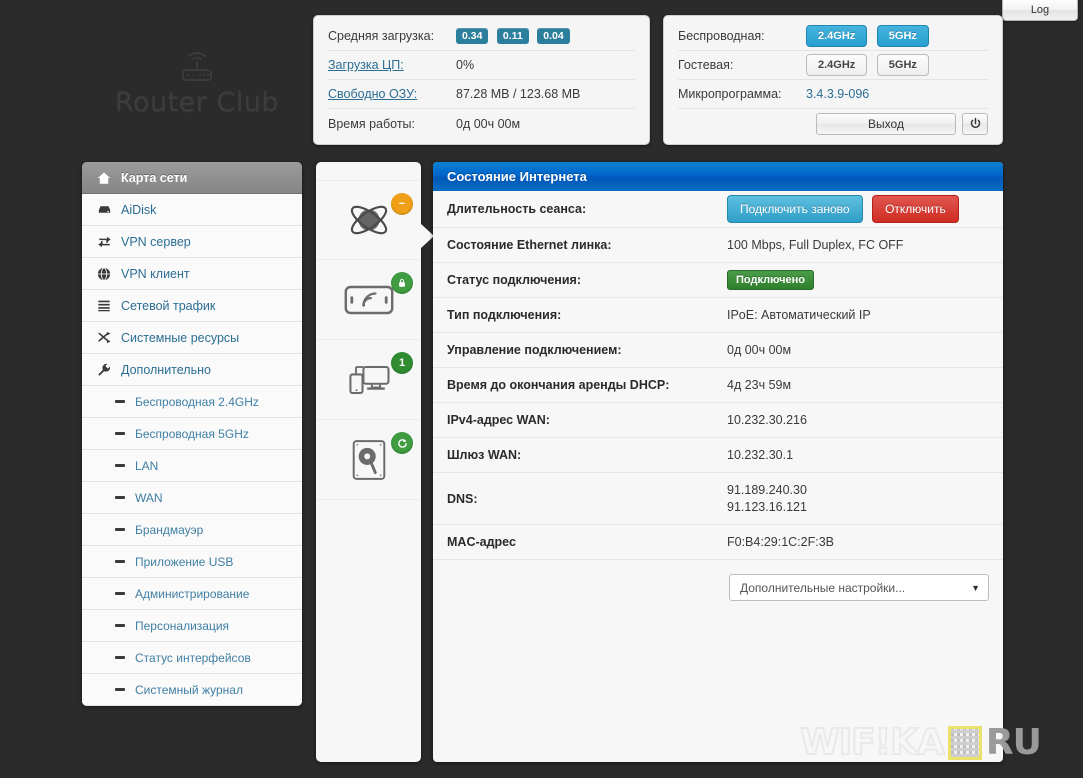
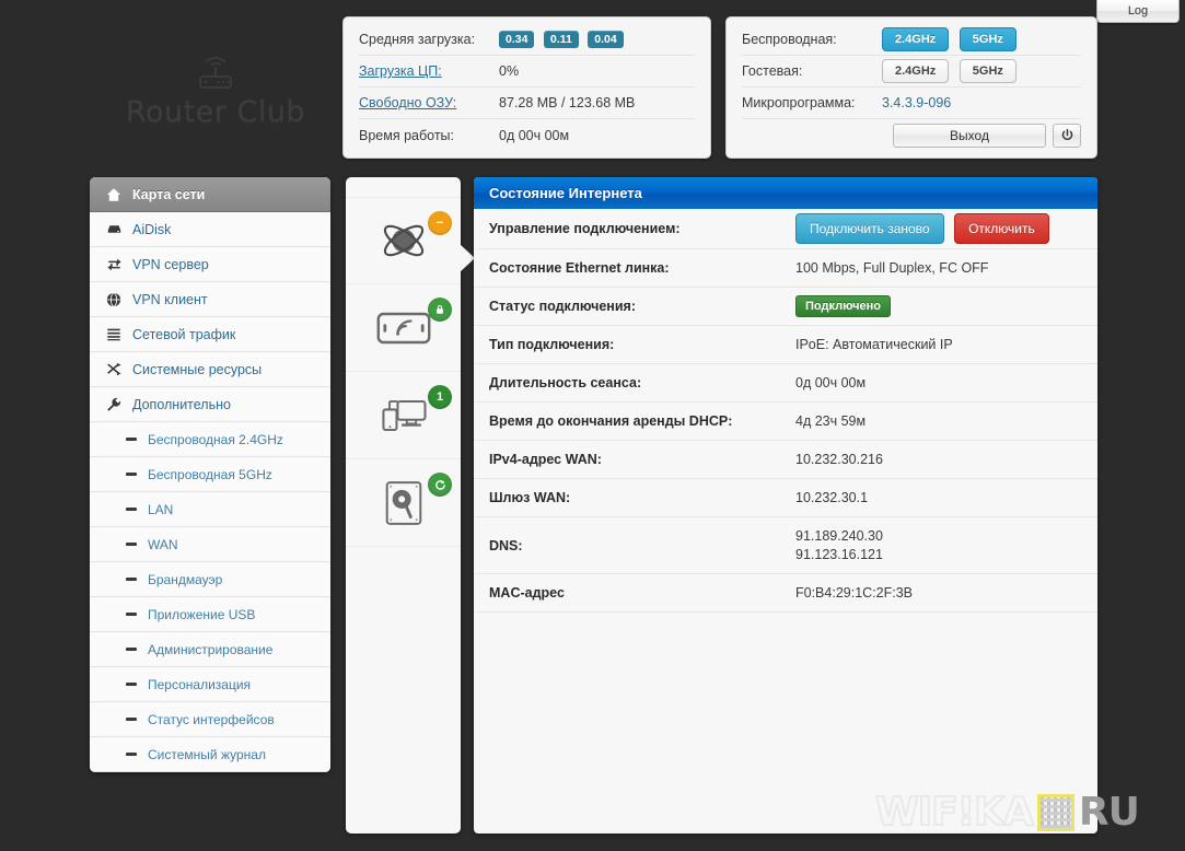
  Log
  Средняя загрузка:
  0.34 0.11 0.04
  Загрузка ЦП:
  0%
  Свободно ОЗУ:
  87.28 MB / 123.68 MB
  Время работы:
  0д 00ч 00м
  Беспроводная:
  2.4GHz 5GHz
  Гостевая:
  2.4GHz 5GHz
  Микропрограмма:
  3.4.3.9-096
  Выход
  Карта сети
  AiDisk
  VPN сервер
  VPN клиент
  Сетевой трафик
  Системные ресурсы
  Дополнительно
  Беспроводная 2.4GHz
  Беспроводная 5GHz
  LAN
  WAN
  Брандмауэр
  Приложение USB
  Администрирование
  Персонализация
  Статус интерфейсов
  Системный журнал
  −
  1
  Состояние Интернета
- Длительность сеанса:
+ Управление подключением:
  Подключить заново Отключить
  Состояние Ethernet линка:
  100 Mbps, Full Duplex, FC OFF
  Статус подключения:
  Подключено
  Тип подключения:
  IPoE: Автоматический IP
- Управление подключением:
+ Длительность сеанса:
  0д 00ч 00м
  Время до окончания аренды DHCP:
  4д 23ч 59м
  IPv4-адрес WAN:
  10.232.30.216
  Шлюз WAN:
  10.232.30.1
  DNS:
  91.189.240.30
  91.123.16.121
  MAC-адрес
  F0:B4:29:1C:2F:3B
- Дополнительные настройки...
- ▼
  WIF!KA
  RU
